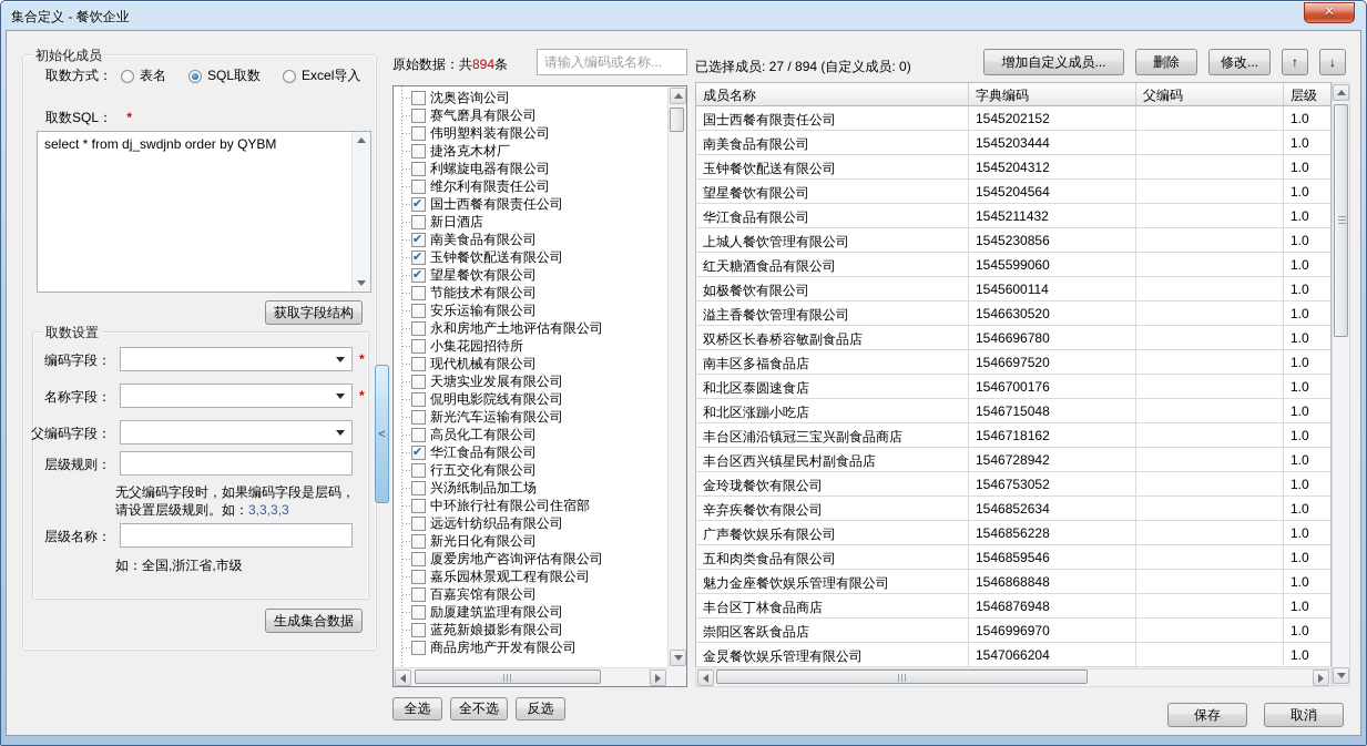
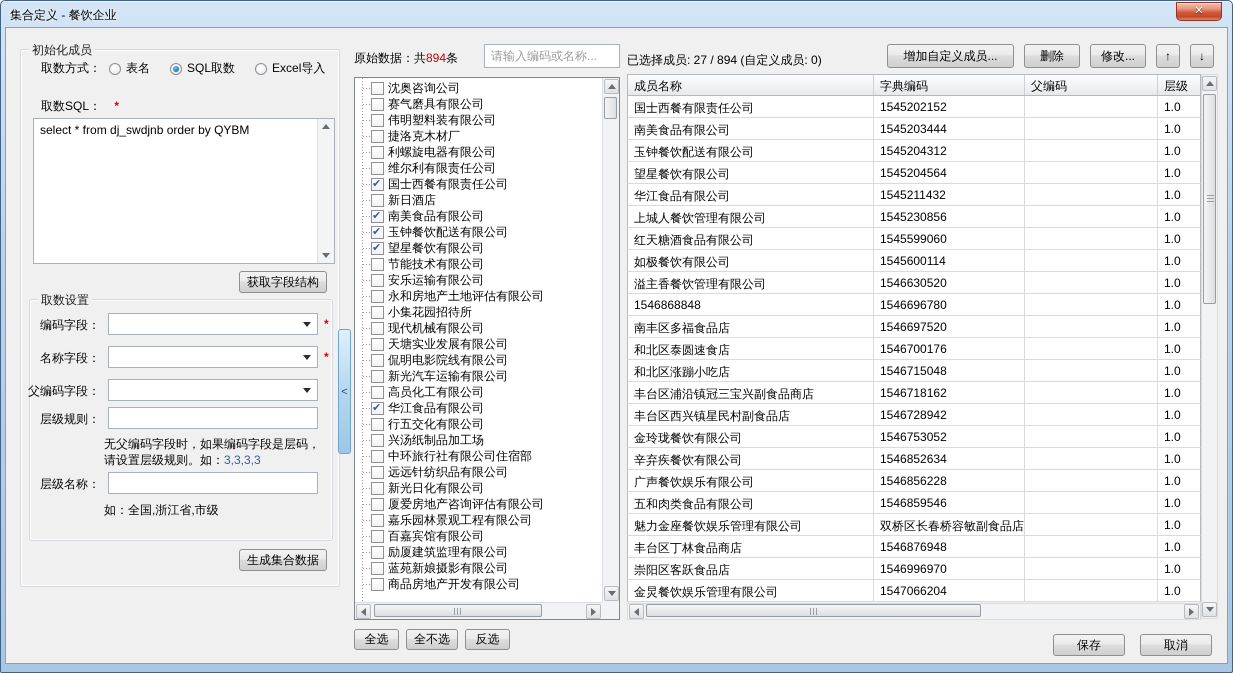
  集合定义 - 餐饮企业
  ✕
  初始化成员
  取数方式：
  表名
  SQL取数
  Excel导入
  取数SQL： *
  select * from dj_swdjnb order by QYBM
  获取字段结构
  取数设置
  编码字段：
  *
  名称字段：
  *
  父编码字段：
  层级规则：
  无父编码字段时，如果编码字段是层码，
  请设置层级规则。如：3,3,3,3
  层级名称：
  如：全国,浙江省,市级
  生成集合数据
  <
  原始数据：共894条
  请输入编码或名称...
  沈奥咨询公司
  赛气磨具有限公司
  伟明塑料装有限公司
  捷洛克木材厂
  利螺旋电器有限公司
  维尔利有限责任公司
  国士西餐有限责任公司
  新日酒店
  南美食品有限公司
  玉钟餐饮配送有限公司
  望星餐饮有限公司
  节能技术有限公司
  安乐运输有限公司
  永和房地产土地评估有限公司
  小集花园招待所
  现代机械有限公司
  天塘实业发展有限公司
  侃明电影院线有限公司
  新光汽车运输有限公司
  高员化工有限公司
  华江食品有限公司
  行五交化有限公司
  兴汤纸制品加工场
  中环旅行社有限公司住宿部
  远远针纺织品有限公司
  新光日化有限公司
  厦爱房地产咨询评估有限公司
  嘉乐园林景观工程有限公司
  百嘉宾馆有限公司
  励厦建筑监理有限公司
  蓝苑新娘摄影有限公司
  商品房地产开发有限公司
  全选
  全不选
  反选
  已选择成员: 27 / 894 (自定义成员: 0)
  增加自定义成员...
  删除
  修改...
  ↑
  ↓
  成员名称
  字典编码
  父编码
  层级
  国士西餐有限责任公司
  1545202152
  1.0
  南美食品有限公司
  1545203444
  1.0
  玉钟餐饮配送有限公司
  1545204312
  1.0
  望星餐饮有限公司
  1545204564
  1.0
  华江食品有限公司
  1545211432
  1.0
  上城人餐饮管理有限公司
  1545230856
  1.0
  红天糖酒食品有限公司
  1545599060
  1.0
  如极餐饮有限公司
  1545600114
  1.0
  溢主香餐饮管理有限公司
  1546630520
  1.0
- 双桥区长春桥容敏副食品店
+ 1546868848
  1546696780
  1.0
  南丰区多福食品店
  1546697520
  1.0
  和北区泰圆速食店
  1546700176
  1.0
  和北区涨蹦小吃店
  1546715048
  1.0
  丰台区浦沿镇冠三宝兴副食品商店
  1546718162
  1.0
  丰台区西兴镇星民村副食品店
  1546728942
  1.0
  金玲珑餐饮有限公司
  1546753052
  1.0
  辛弃疾餐饮有限公司
  1546852634
  1.0
  广声餐饮娱乐有限公司
  1546856228
  1.0
  五和肉类食品有限公司
  1546859546
  1.0
  魅力金座餐饮娱乐管理有限公司
- 1546868848
+ 双桥区长春桥容敏副食品店
  1.0
  丰台区丁林食品商店
  1546876948
  1.0
  崇阳区客跃食品店
  1546996970
  1.0
  金炅餐饮娱乐管理有限公司
  1547066204
  1.0
  保存
  取消
